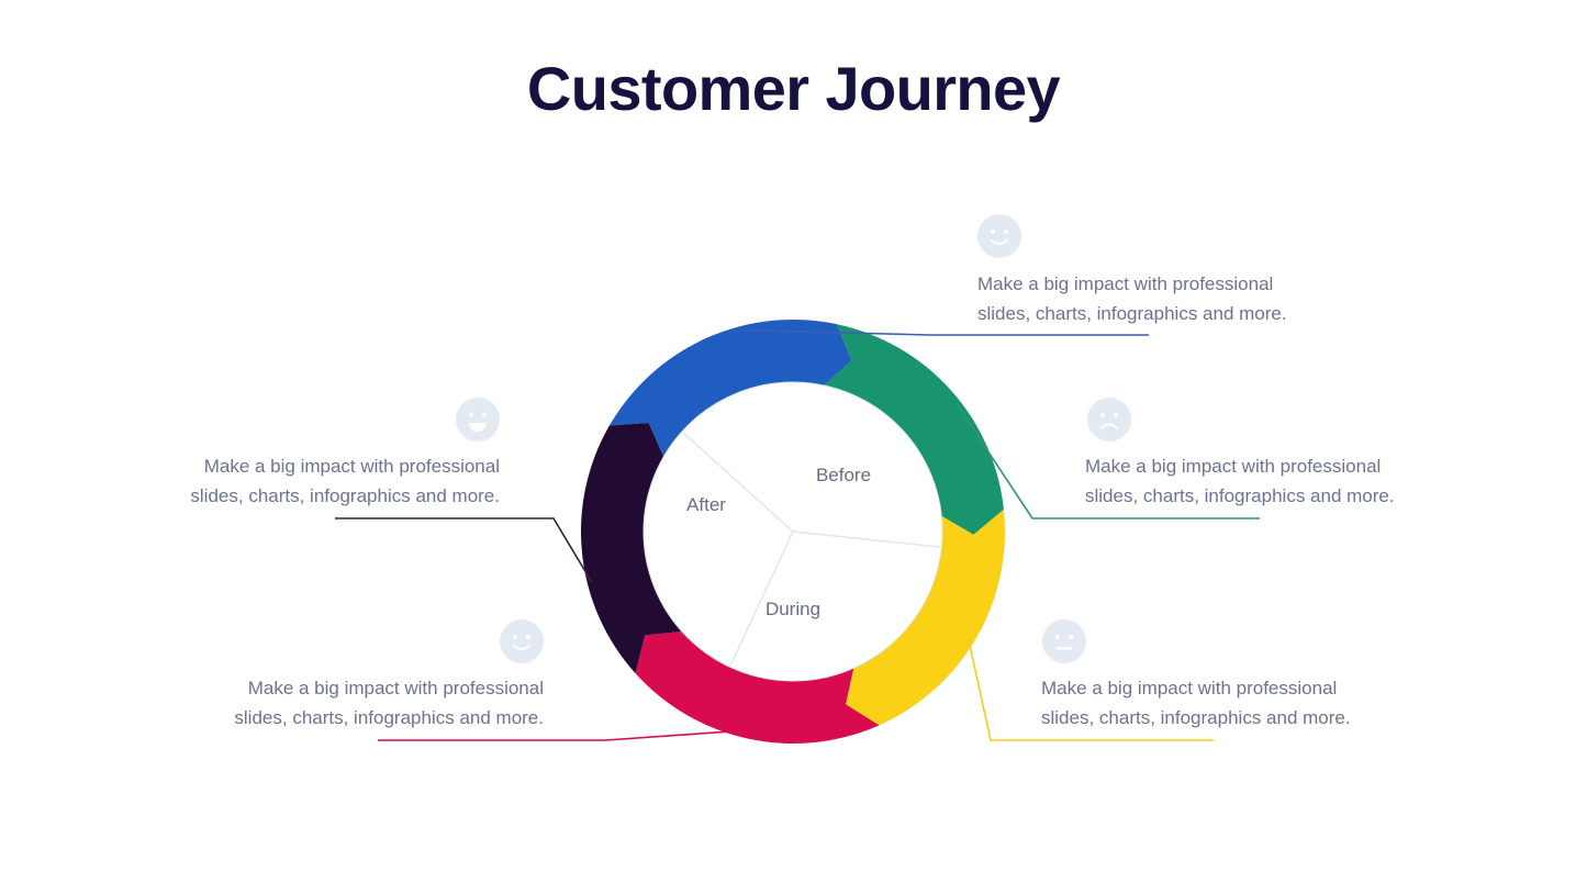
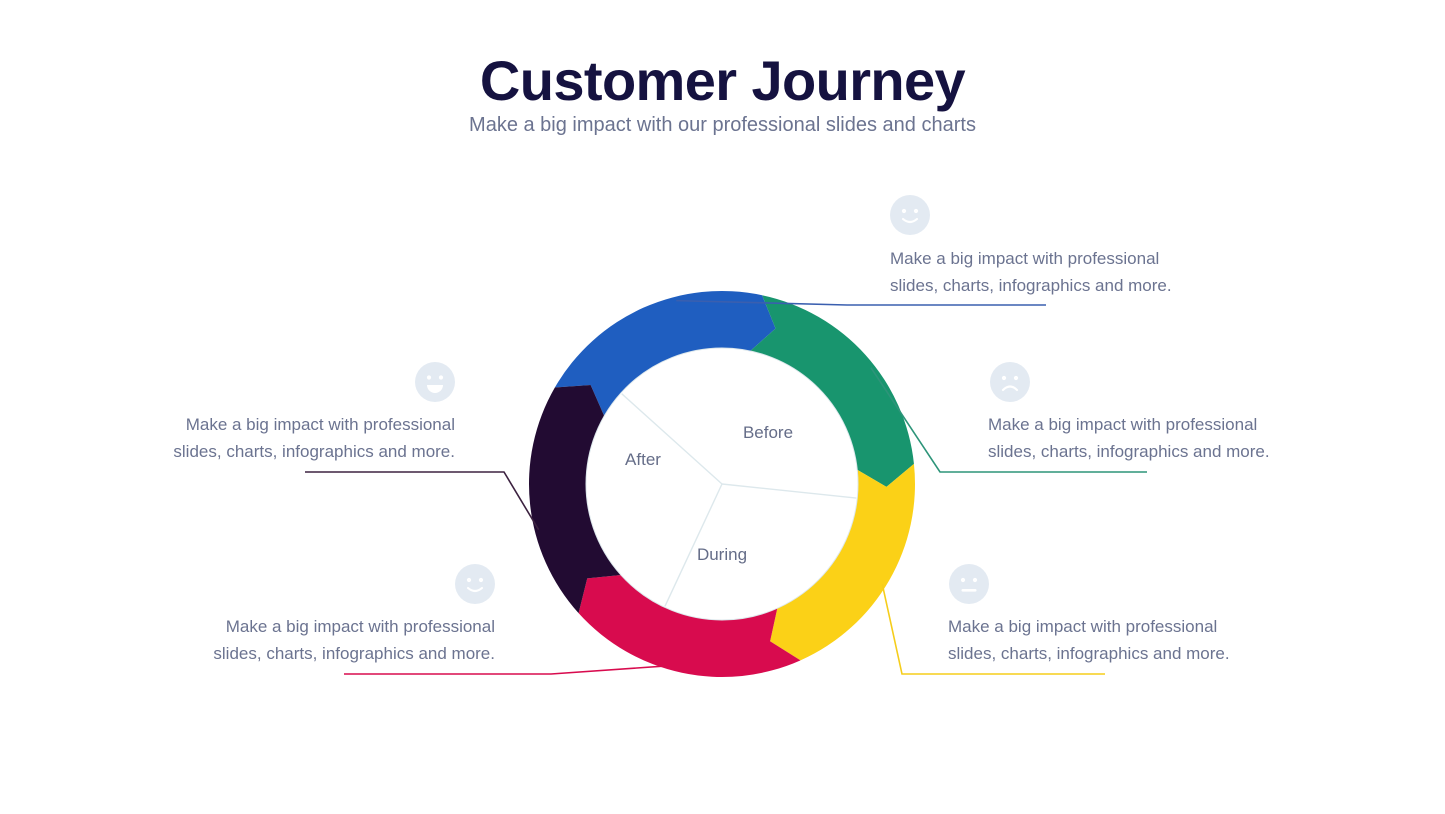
  Customer Journey
+ Make a big impact with our professional slides and charts
  Before
  During
  After
  Make a big impact with professional
  slides, charts, infographics and more.
  Make a big impact with professional
  slides, charts, infographics and more.
  Make a big impact with professional
  slides, charts, infographics and more.
  Make a big impact with professional
  slides, charts, infographics and more.
  Make a big impact with professional
  slides, charts, infographics and more.
